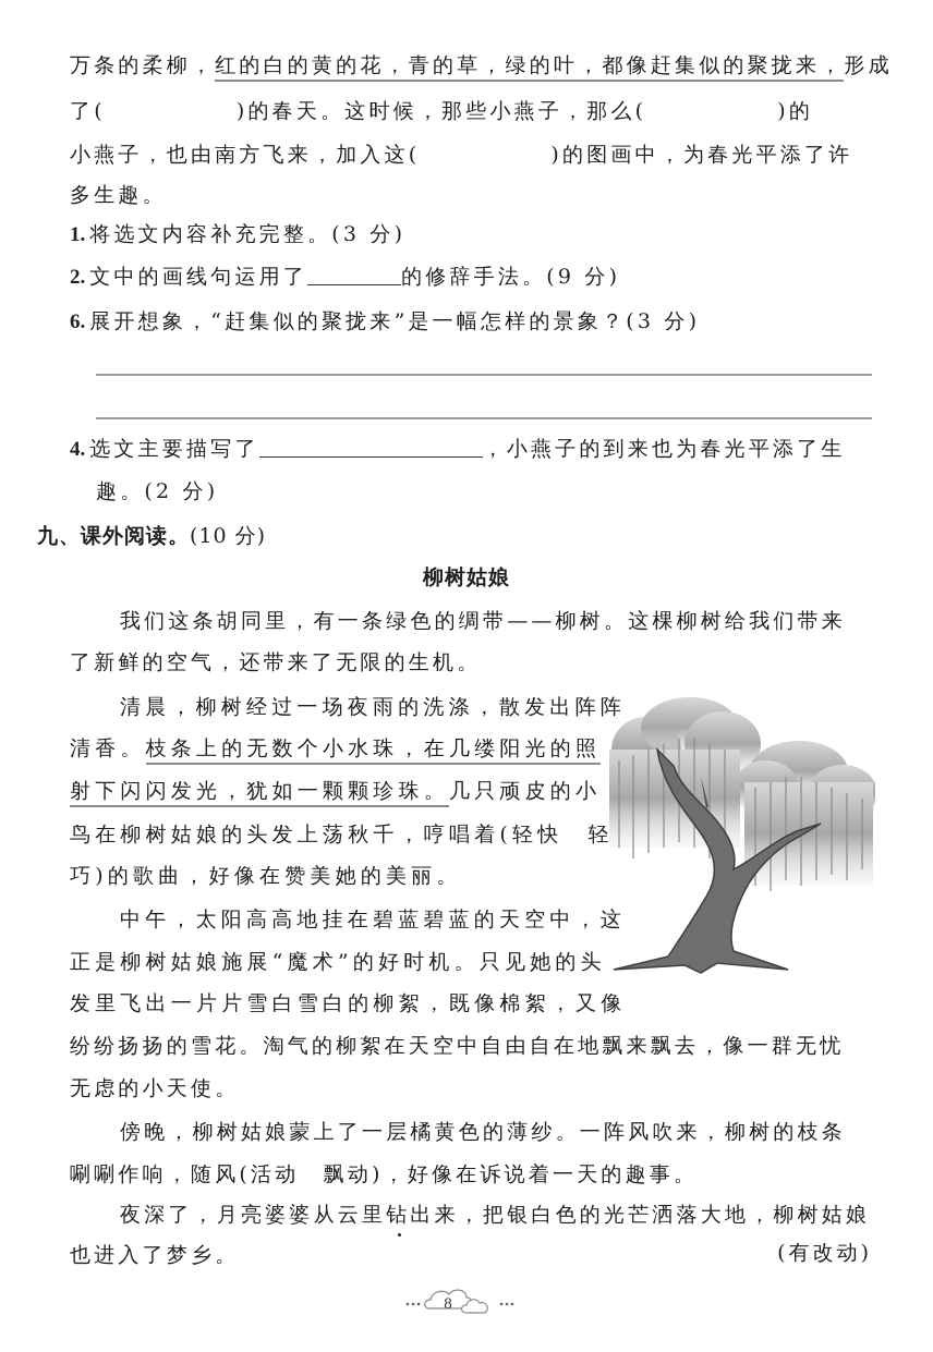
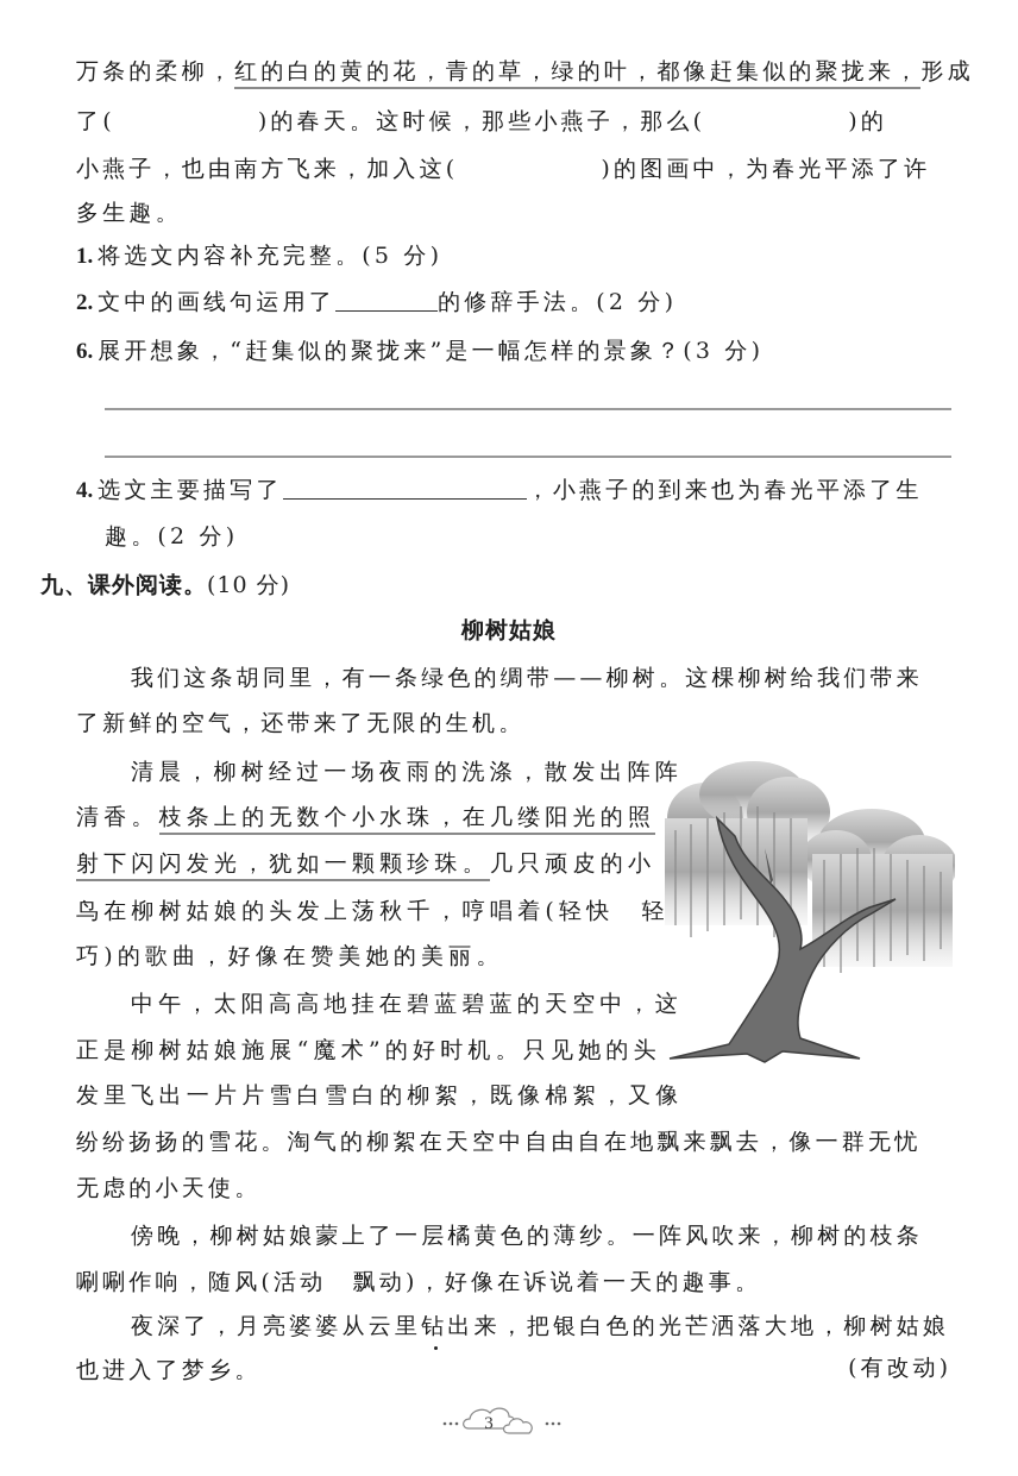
  万条的柔柳，红的白的黄的花，青的草，绿的叶，都像赶集似的聚拢来，形成
  了( )的春天。这时候，那些小燕子，那么( )的
  小燕子，也由南方飞来，加入这( )的图画中，为春光平添了许
  多生趣。
- 1. 将选文内容补充完整。(3 分)
+ 1. 将选文内容补充完整。(5 分)
- 2. 文中的画线句运用了 的修辞手法。(9 分)
+ 2. 文中的画线句运用了 的修辞手法。(2 分)
  6. 展开想象，“赶集似的聚拢来”是一幅怎样的景象？(3 分)
  4. 选文主要描写了 ，小燕子的到来也为春光平添了生
  趣。(2 分)
  九、课外阅读。(10 分)
  柳树姑娘
  我们这条胡同里，有一条绿色的绸带——柳树。这棵柳树给我们带来
  了新鲜的空气，还带来了无限的生机。
  清晨，柳树经过一场夜雨的洗涤，散发出阵
  清香。枝条上的无数个小水珠，在几缕阳光的照
  射下闪闪发光，犹如一颗颗珍珠。几只顽皮的小
  鸟在柳树姑娘的头发上荡秋千，哼唱着(轻快 轻
  巧)的歌曲，好像在赞美她的美丽。
  中午，太阳高高地挂在碧蓝碧蓝的天空中，
  正是柳树姑娘施展“魔术”的好时机。只见她的头
  发里飞出一片片雪白雪白的柳絮，既像棉絮，又像
  纷纷扬扬的雪花。淘气的柳絮在天空中自由自在地飘来飘去，像一群无忧
  无虑的小天使。
  傍晚，柳树姑娘蒙上了一层橘黄色的薄纱。一阵风吹来，柳树的枝条
  唰唰作响，随风(活动 飘动)，好像在诉说着一天的趣事。
  夜深了，月亮婆婆从云里钻出来，把银白色的光芒洒落大地，柳树姑娘
  也进入了梦乡。
  (有改动)
- 8
+ 3
